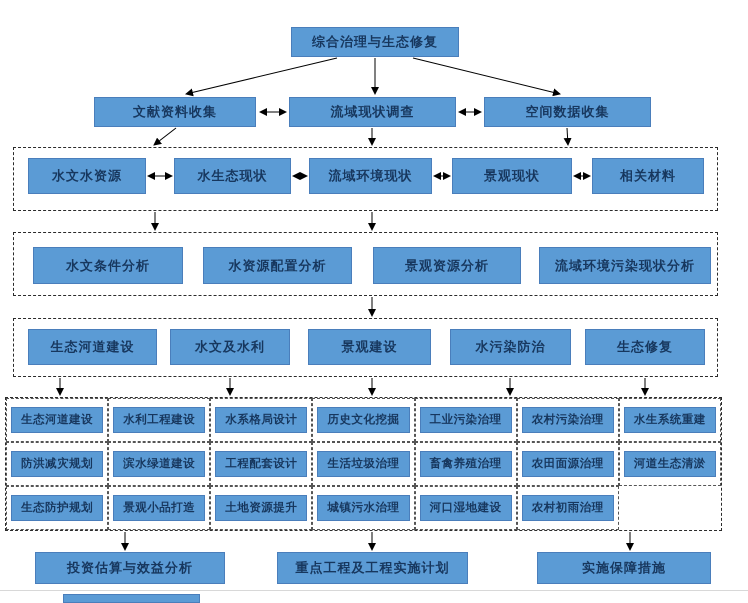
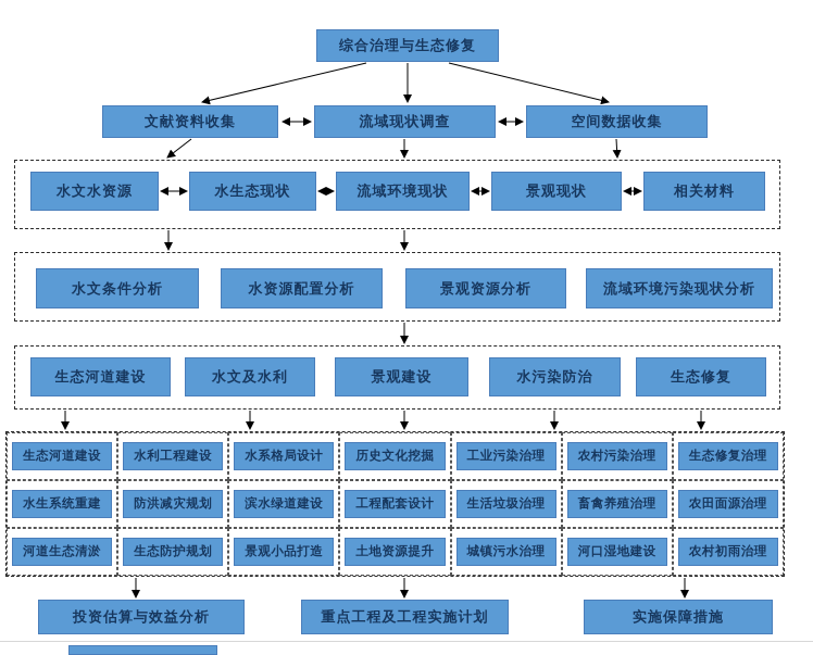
  综合治理与生态修复
  文献资料收集
  流域现状调查
  空间数据收集
  水文水资源
  水生态现状
  流域环境现状
  景观现状
  相关材料
  水文条件分析
  水资源配置分析
  景观资源分析
  流域环境污染现状分析
  生态河道建设
  水文及水利
  景观建设
  水污染防治
  生态修复
  生态河道建设
  水利工程建设
  水系格局设计
  历史文化挖掘
  工业污染治理
  农村污染治理
+ 生态修复治理
  水生系统重建
  防洪减灾规划
  滨水绿道建设
  工程配套设计
  生活垃圾治理
  畜禽养殖治理
  农田面源治理
  河道生态清淤
  生态防护规划
  景观小品打造
  土地资源提升
  城镇污水治理
  河口湿地建设
  农村初雨治理
  投资估算与效益分析
  重点工程及工程实施计划
  实施保障措施
